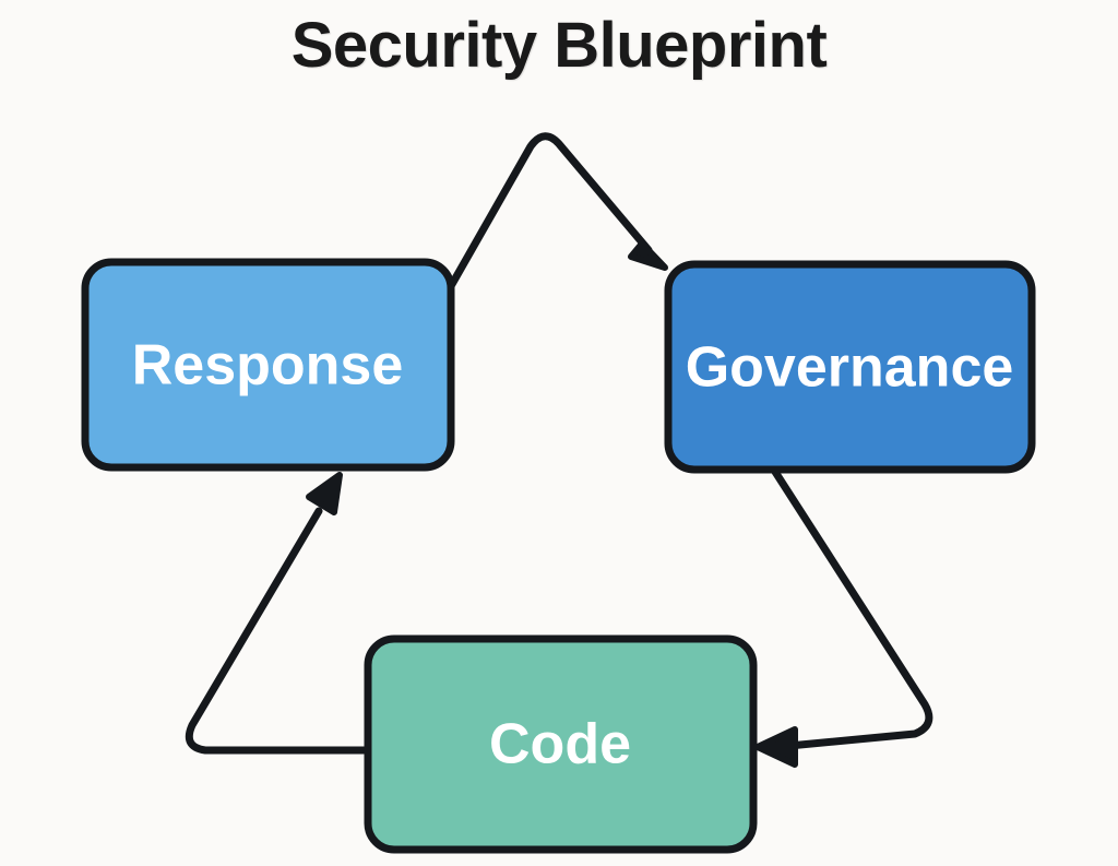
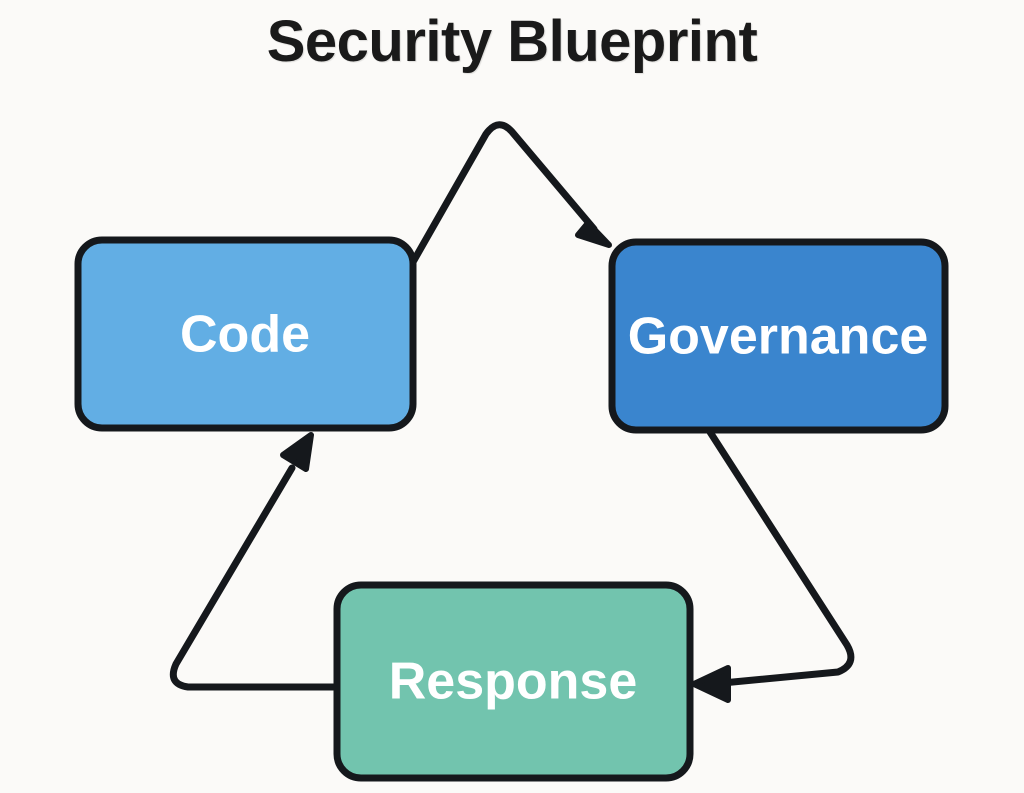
  Security Blueprint
- Response
+ Code
  Governance
- Code
+ Response
